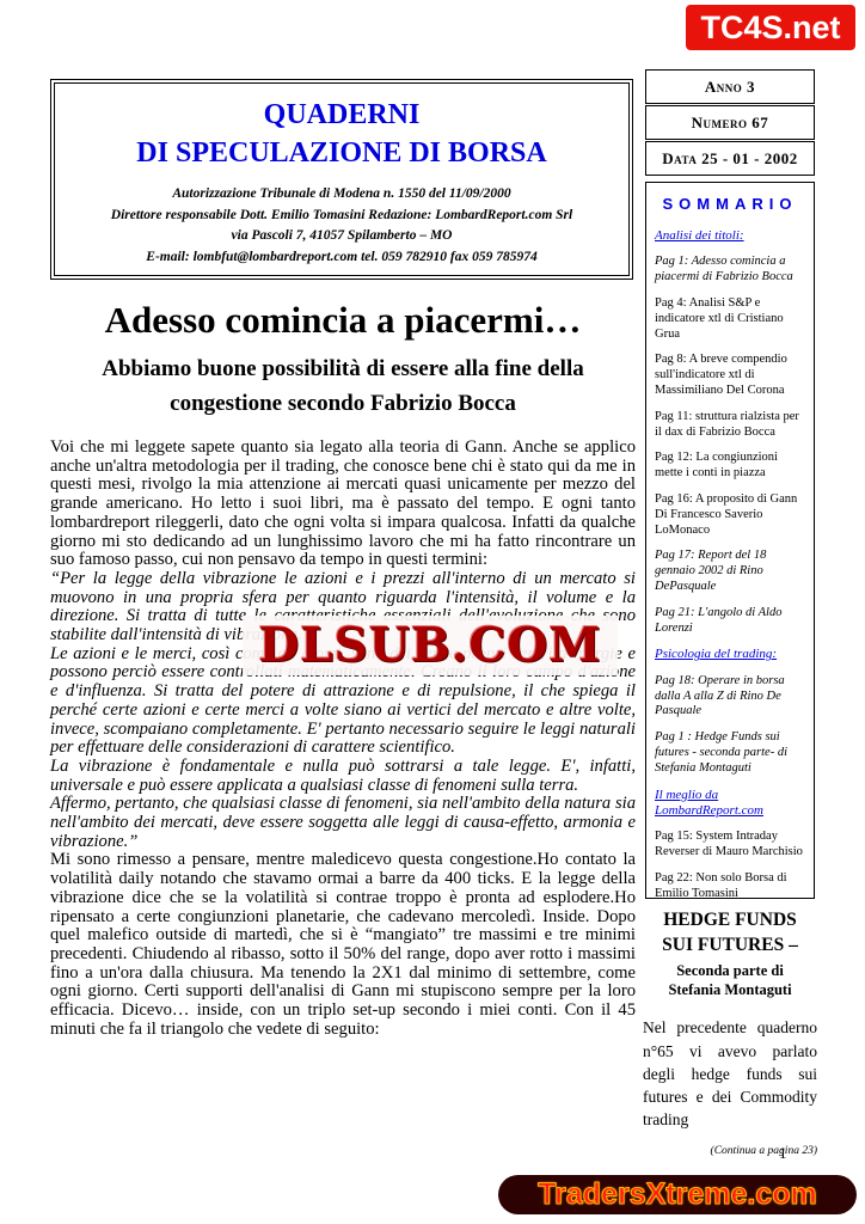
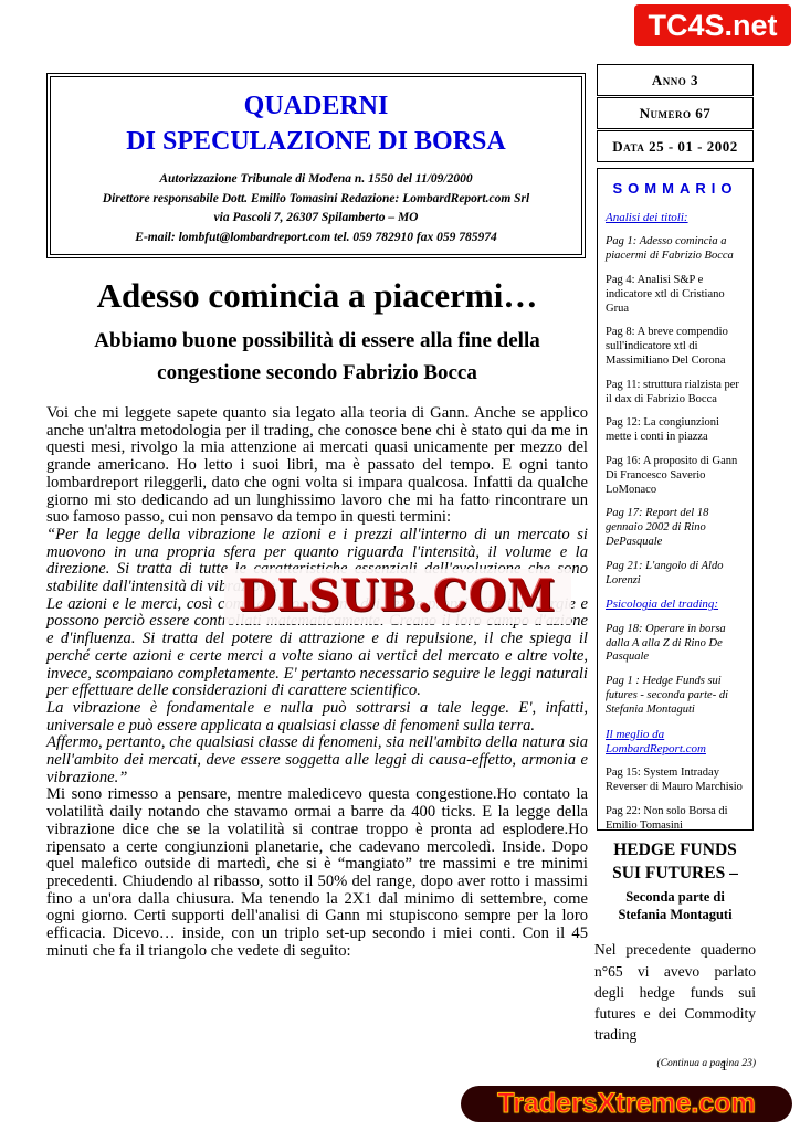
  TC4S.net
  QUADERNI
  DI SPECULAZIONE DI BORSA
  Autorizzazione Tribunale di Modena n. 1550 del 11/09/2000
  Direttore responsabile Dott. Emilio Tomasini Redazione: LombardReport.com Srl
- via Pascoli 7, 41057 Spilamberto – MO
+ via Pascoli 7, 26307 Spilamberto – MO
  E-mail: lombfut@lombardreport.com tel. 059 782910 fax 059 785974
  Anno 3
  Numero 67
  Data 25 - 01 - 2002
  SOMMARIO
  Analisi dei titoli:
  Pag 1: Adesso comincia a piacermi di Fabrizio Bocca
  Pag 4: Analisi S&P e indicatore xtl di Cristiano Grua
  Pag 8: A breve compendio sull'indicatore xtl di Massimiliano Del Corona
  Pag 11: struttura rialzista per il dax di Fabrizio Bocca
  Pag 12: La congiunzioni mette i conti in piazza
  Pag 16: A proposito di Gann Di Francesco Saverio LoMonaco
  Pag 17: Report del 18 gennaio 2002 di Rino DePasquale
  Pag 21: L'angolo di Aldo Lorenzi
  Psicologia del trading:
  Pag 18: Operare in borsa dalla A alla Z di Rino De Pasquale
  Pag 1 : Hedge Funds sui futures - seconda parte- di Stefania Montaguti
  Il meglio da LombardReport.com
  Pag 15: System Intraday Reverser di Mauro Marchisio
  Pag 22: Non solo Borsa di Emilio Tomasini
  Adesso comincia a piacermi…
  Abbiamo buone possibilità di essere alla fine della congestione secondo Fabrizio Bocca
  Voi che mi leggete sapete quanto sia legato alla teoria di Gann. Anche se applico anche un'altra metodologia per il trading, che conosce bene chi è stato qui da me in questi mesi, rivolgo la mia attenzione ai mercati quasi unicamente per mezzo del grande americano. Ho letto i suoi libri, ma è passato del tempo. E ogni tanto lombardreport rileggerli, dato che ogni volta si impara qualcosa. Infatti da qualche giorno mi sto dedicando ad un lunghissimo lavoro che mi ha fatto rincontrare un suo famoso passo, cui non pensavo da tempo in questi termini:
  “Per la legge della vibrazione le azioni e i prezzi all'interno di un mercato si muovono in una propria sfera per quanto riguarda l'intensità, il volume e la direzione. Si tratta di tuttno stabilite dall'intensità di vib
  Le azioni e le merci, così ce e possono perciò essere contne e d'influenza. Si tratta del potere di attrazione e di repulsione, il che spiega il perché certe azioni e certe merci a volte siano ai vertici del mercato e altre volte, invece, scompaiano completamente. E' pertanto necessario seguire le leggi naturali per effettuare delle considerazioni di carattere scientifico.
  La vibrazione è fondamentale e nulla può sottrarsi a tale legge. E', infatti, universale e può essere applicata a qualsiasi classe di fenomeni sulla terra.
  Affermo, pertanto, che qualsiasi classe di fenomeni, sia nell'ambito della natura sia nell'ambito dei mercati, deve essere soggetta alle leggi di causa-effetto, armonia e vibrazione.”
  Mi sono rimesso a pensare, mentre maledicevo questa congestione.Ho contato la volatilità daily notando che stavamo ormai a barre da 400 ticks. E la legge della vibrazione dice che se la volatilità si contrae troppo è pronta ad esplodere.Ho ripensato a certe congiunzioni planetarie, che cadevano mercoledì. Inside. Dopo quel malefico outside di martedì, che si è “mangiato” tre massimi e tre minimi precedenti. Chiudendo al ribasso, sotto il 50% del range, dopo aver rotto i massimi fino a un'ora dalla chiusura. Ma tenendo la 2X1 dal minimo di settembre, come ogni giorno. Certi supporti dell'analisi di Gann mi stupiscono sempre per la loro efficacia. Dicevo… inside, con un triplo set-up secondo i miei conti. Con il 45 minuti che fa il triangolo che vedete di seguito:
  DLSUB.COM
  HEDGE FUNDS
  SUI FUTURES –
  Seconda parte di
  Stefania Montaguti
  Nel precedente quaderno n°65 vi avevo parlato degli hedge funds sui futures e dei Commodity trading
  (Continua a pagina 23)
  1
  TradersXtreme.com
